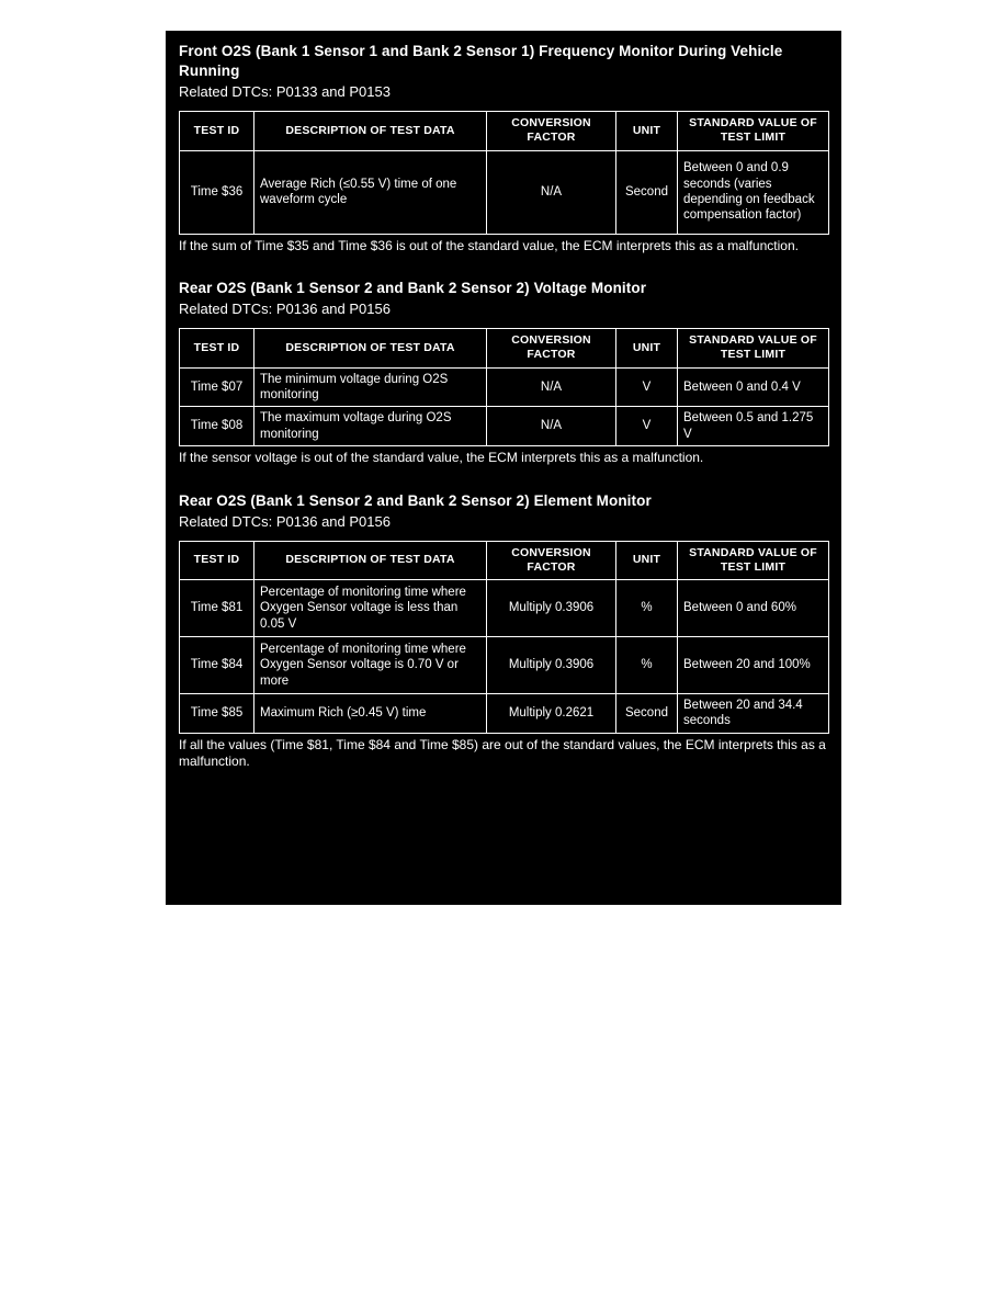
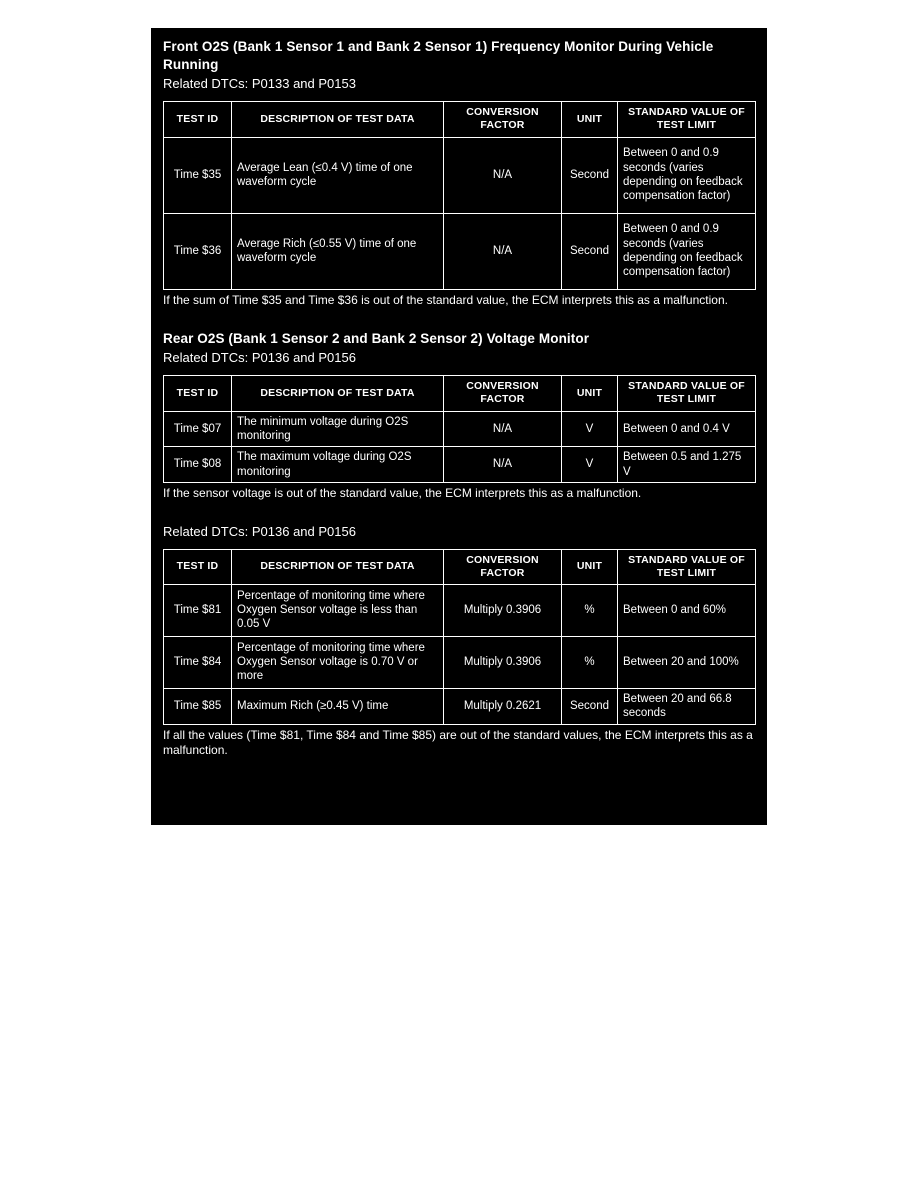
  Front O2S (Bank 1 Sensor 1 and Bank 2 Sensor 1) Frequency Monitor During Vehicle Running
  Related DTCs: P0133 and P0153
  TEST ID	DESCRIPTION OF TEST DATA	CONVERSION FACTOR	UNIT	STANDARD VALUE OF TEST LIMIT
+ Time $35	Average Lean (≤0.4 V) time of one waveform cycle	N/A	Second	Between 0 and 0.9 seconds (varies depending on feedback compensation factor)
  Time $36	Average Rich (≤0.55 V) time of one waveform cycle	N/A	Second	Between 0 and 0.9 seconds (varies depending on feedback compensation factor)
  If the sum of Time $35 and Time $36 is out of the standard value, the ECM interprets this as a malfunction.
  Rear O2S (Bank 1 Sensor 2 and Bank 2 Sensor 2) Voltage Monitor
  Related DTCs: P0136 and P0156
  TEST ID	DESCRIPTION OF TEST DATA	CONVERSION FACTOR	UNIT	STANDARD VALUE OF TEST LIMIT
  Time $07	The minimum voltage during O2S monitoring	N/A	V	Between 0 and 0.4 V
  Time $08	The maximum voltage during O2S monitoring	N/A	V	Between 0.5 and 1.275 V
  If the sensor voltage is out of the standard value, the ECM interprets this as a malfunction.
- Rear O2S (Bank 1 Sensor 2 and Bank 2 Sensor 2) Element Monitor
  Related DTCs: P0136 and P0156
  TEST ID	DESCRIPTION OF TEST DATA	CONVERSION FACTOR	UNIT	STANDARD VALUE OF TEST LIMIT
  Time $81	Percentage of monitoring time where Oxygen Sensor voltage is less than 0.05 V	Multiply 0.3906	%	Between 0 and 60%
  Time $84	Percentage of monitoring time where Oxygen Sensor voltage is 0.70 V or more	Multiply 0.3906	%	Between 20 and 100%
- Time $85	Maximum Rich (≥0.45 V) time	Multiply 0.2621	Second	Between 20 and 34.4 seconds
+ Time $85	Maximum Rich (≥0.45 V) time	Multiply 0.2621	Second	Between 20 and 66.8 seconds
  If all the values (Time $81, Time $84 and Time $85) are out of the standard values, the ECM interprets this as a malfunction.
